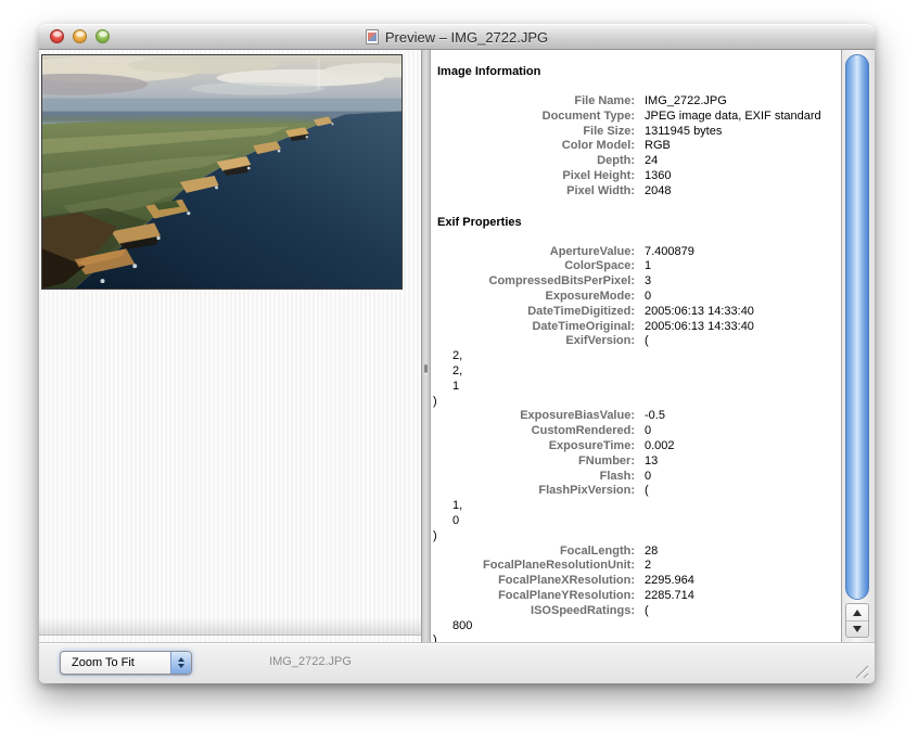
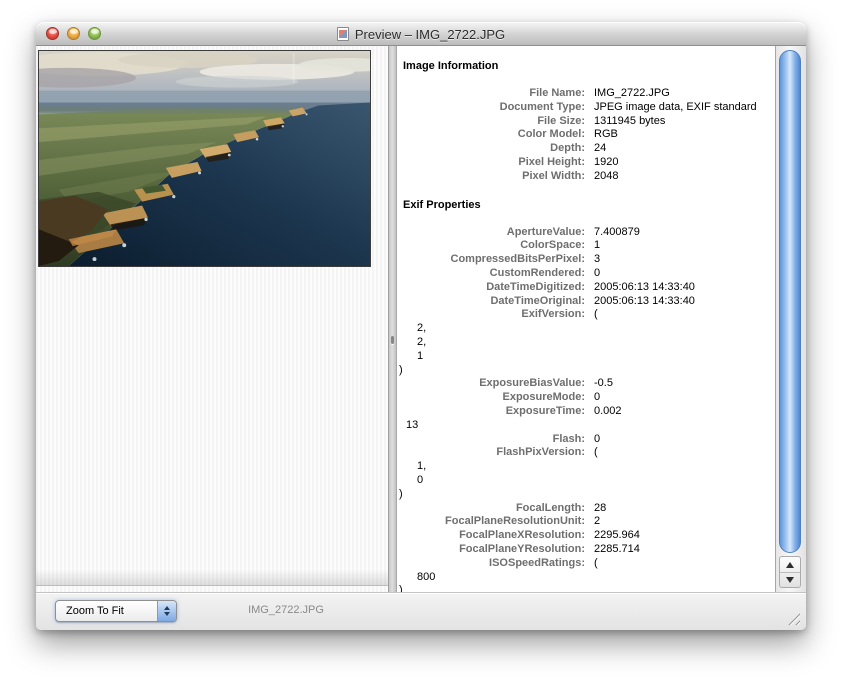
  Preview – IMG_2722.JPG
  Image Information
  File Name:
  IMG_2722.JPG
  Document Type:
  JPEG image data, EXIF standard
  File Size:
  1311945 bytes
  Color Model:
  RGB
  Depth:
  24
  Pixel Height:
- 1360
+ 1920
  Pixel Width:
  2048
  Exif Properties
  ApertureValue:
  7.400879
  ColorSpace:
  1
  CompressedBitsPerPixel:
  3
- ExposureMode:
+ CustomRendered:
  0
  DateTimeDigitized:
  2005:06:13 14:33:40
  DateTimeOriginal:
  2005:06:13 14:33:40
  ExifVersion:
  (
  2,
  2,
  1
  )
  ExposureBiasValue:
  -0.5
- CustomRendered:
+ ExposureMode:
  0
  ExposureTime:
  0.002
- FNumber:
  13
  Flash:
  0
  FlashPixVersion:
  (
  1,
  0
  )
  FocalLength:
  28
  FocalPlaneResolutionUnit:
  2
  FocalPlaneXResolution:
  2295.964
  FocalPlaneYResolution:
  2285.714
  ISOSpeedRatings:
  (
  800
  )
  Zoom To Fit
  IMG_2722.JPG
